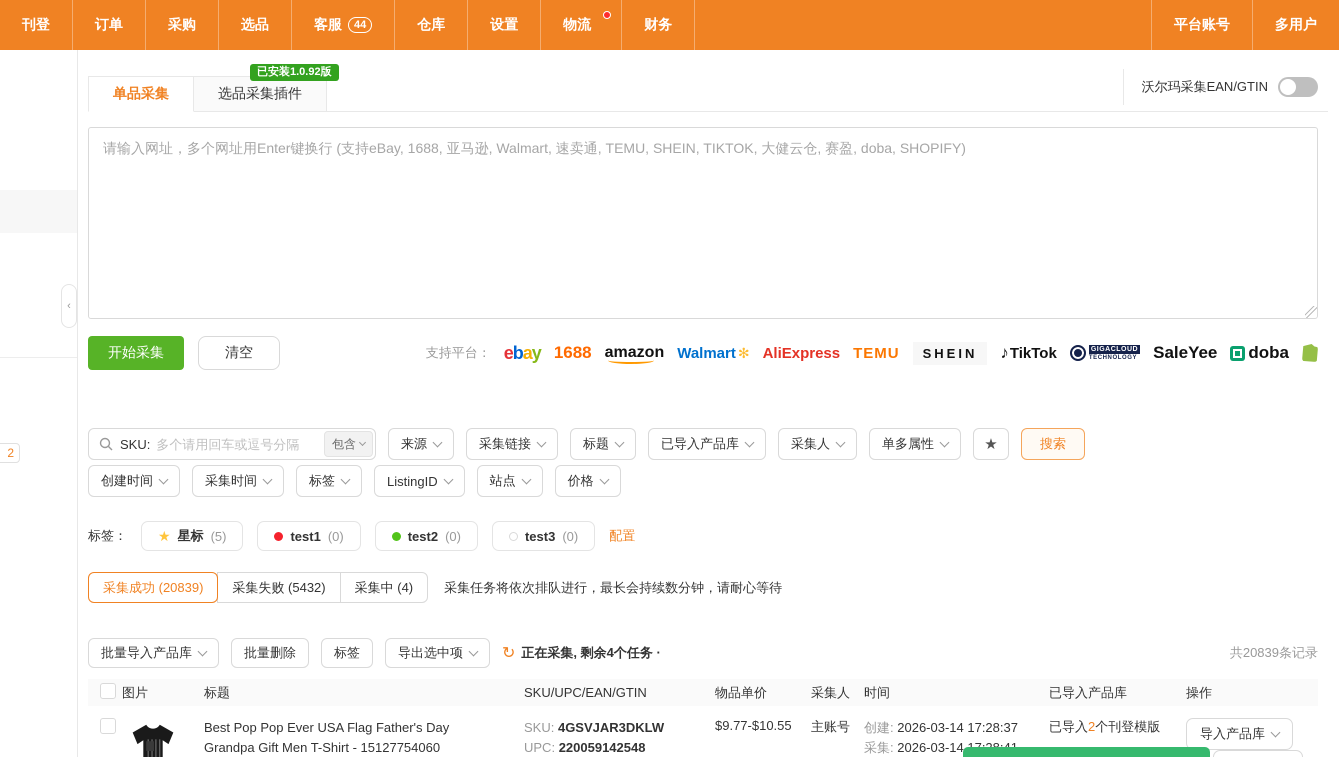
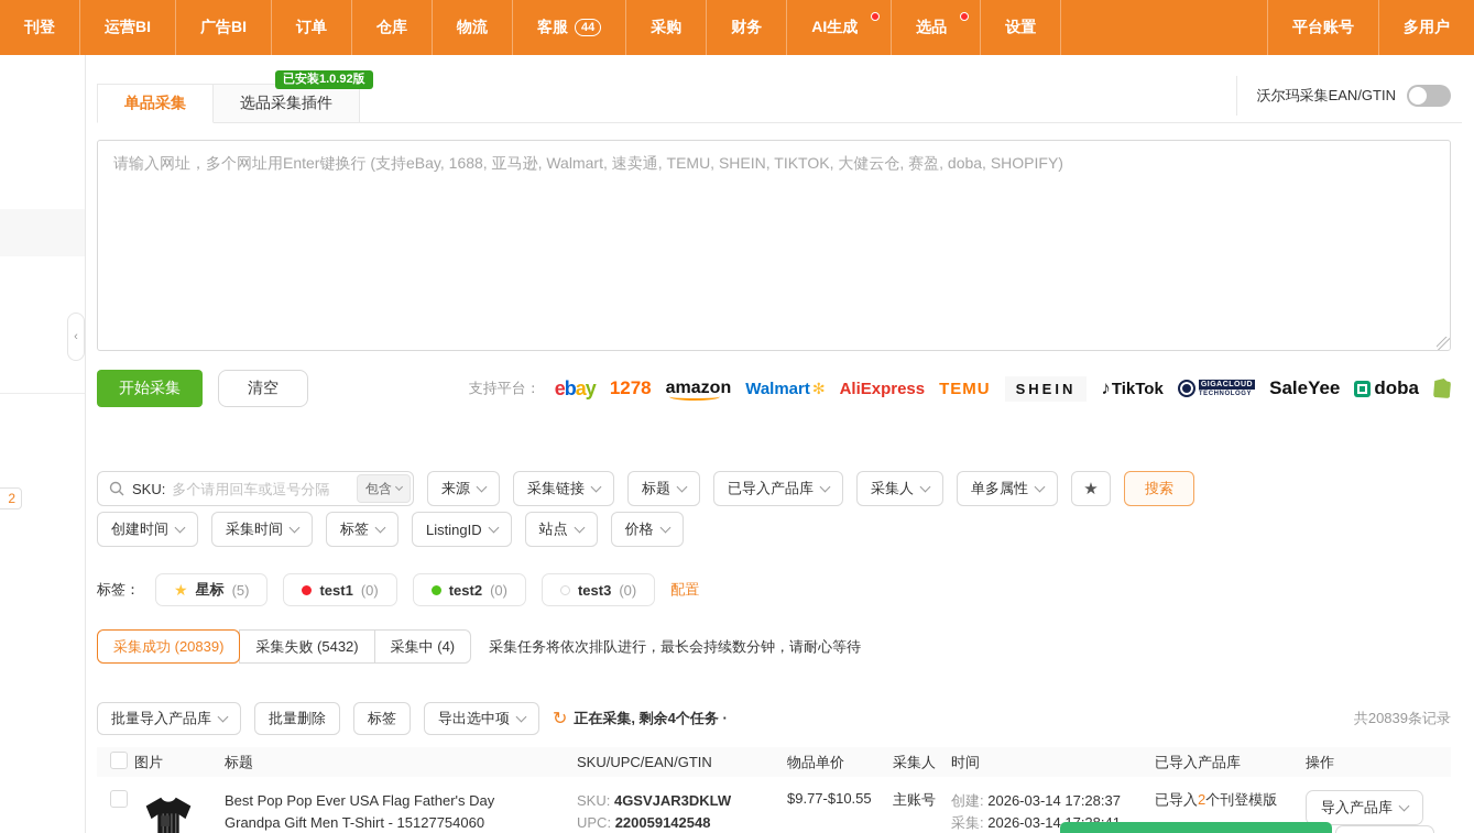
  刊登
+ 运营BI
+ 广告BI
  订单
- 采购
+ 仓库
- 选品
+ 物流
  客服
  44
- 仓库
+ 采购
- 设置
+ 财务
+ AI生成
- 物流
+ 选品
- 财务
+ 设置
  平台账号
  多用户
  2
  ‹
  单品采集
  选品采集插件
  已安装1.0.92版
  沃尔玛采集EAN/GTIN
  请输入网址，多个网址用Enter键换行 (支持eBay, 1688, 亚马逊, Walmart, 速卖通, TEMU, SHEIN, TIKTOK, 大健云仓, 赛盈, doba, SHOPIFY)
  开始采集
  清空
  支持平台：
  e
  b
  a
  y
- 1688
+ 1278
  amazon
  Walmart
  ✻
  AliExpress
  TEMU
  SHEIN
  ♪
  TikTok
  SaleYee
  doba
  SKU:
  多个请用回车或逗号分隔
  包含
  来源
  采集链接
  标题
  已导入产品库
  采集人
  单多属性
  ★
  搜索
  创建时间
  采集时间
  标签
  ListingID
  站点
  价格
  标签：
  ★
  星标
  (5)
  test1
  (0)
  test2
  (0)
  test3
  (0)
  配置
  采集成功 (20839)
  采集失败 (5432)
  采集中 (4)
  采集任务将依次排队进行，最长会持续数分钟，请耐心等待
  批量导入产品库
  批量删除
  标签
  导出选中项
  ↻
  正在采集, 剩余4个任务 ·
  共20839条记录
  图片
  标题
  SKU/UPC/EAN/GTIN
  物品单价
  采集人
  时间
  已导入产品库
  操作
  Best Pop Pop Ever USA Flag Father's Day Grandpa Gift Men T-Shirt - 15127754060
  SKU: 4GSVJAR3DKLW
  UPC: 220059142548
  $9.77-$10.55
  主账号
  创建: 2026-03-14 17:28:37
  已导入2个刊登模版
  导入产品库
